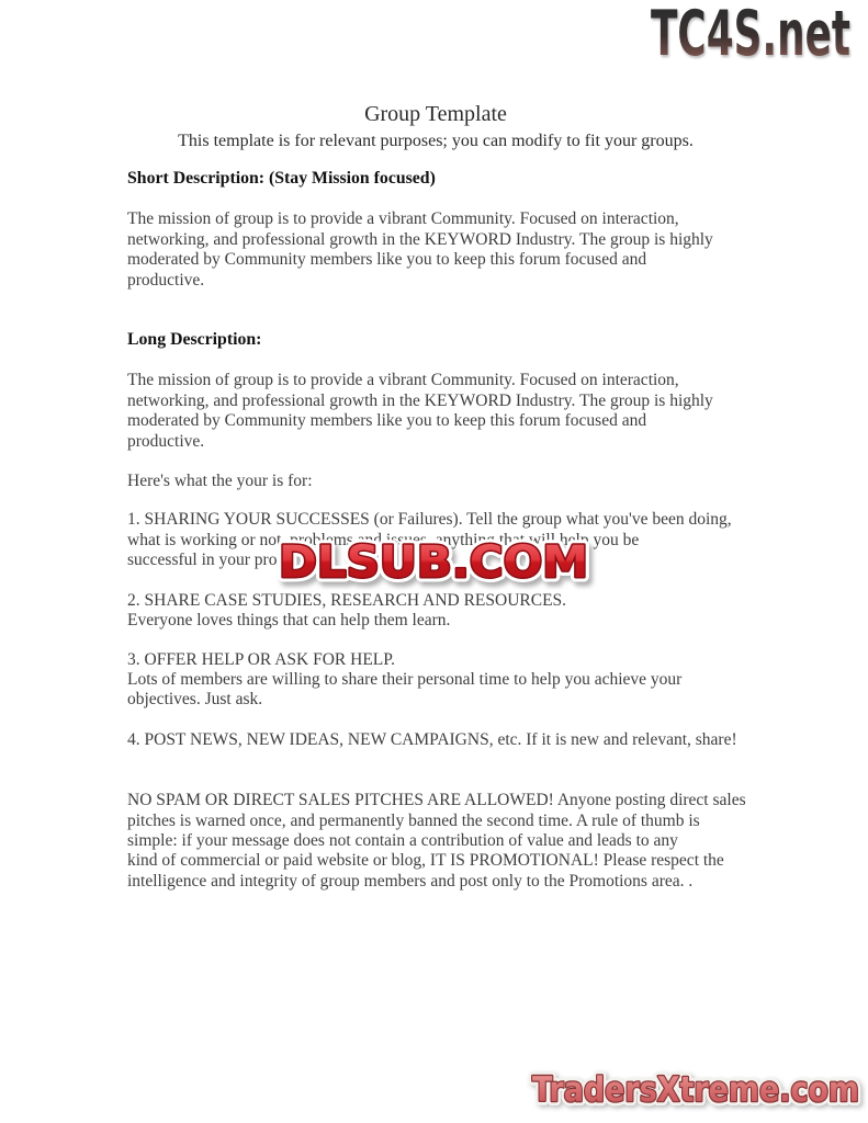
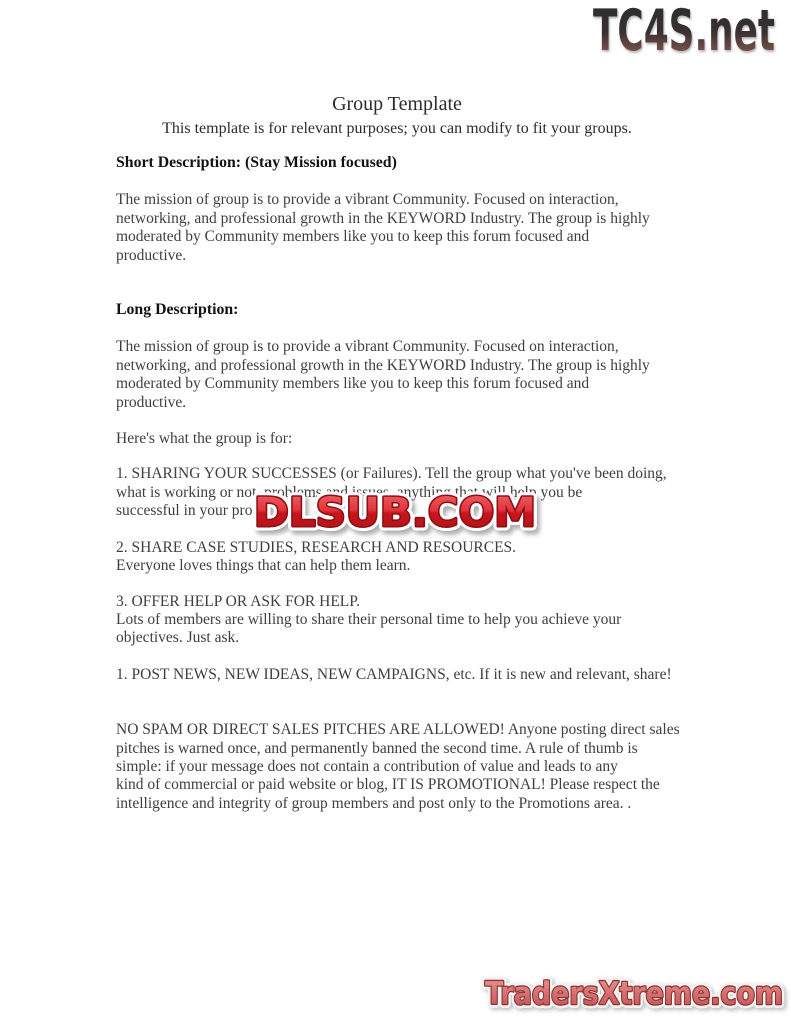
  TC4S.net
  Group Template
  This template is for relevant purposes; you can modify to fit your groups.
  Short Description: (Stay Mission focused)
  The mission of group is to provide a vibrant Community. Focused on interaction,
  networking, and professional growth in the KEYWORD Industry. The group is highly
  moderated by Community members like you to keep this forum focused and
  productive.
  Long Description:
  The mission of group is to provide a vibrant Community. Focused on interaction,
  networking, and professional growth in the KEYWORD Industry. The group is highly
  moderated by Community members like you to keep this forum focused and
  productive.
- Here's what the your is for:
+ Here's what the group is for:
  1. SHARING YOUR SUCCESSES (or Failures). Tell the group what you've been doing,
  what is working or not, problems and issues, anything that will help you be
  successful in your pro
  2. SHARE CASE STUDIES, RESEARCH AND RESOURCES.
  Everyone loves things that can help them learn.
  3. OFFER HELP OR ASK FOR HELP.
  Lots of members are willing to share their personal time to help you achieve your
  objectives. Just ask.
- 4. POST NEWS, NEW IDEAS, NEW CAMPAIGNS, etc. If it is new and relevant, share!
+ 1. POST NEWS, NEW IDEAS, NEW CAMPAIGNS, etc. If it is new and relevant, share!
  NO SPAM OR DIRECT SALES PITCHES ARE ALLOWED! Anyone posting direct sales
  pitches is warned once, and permanently banned the second time. A rule of thumb is
  simple: if your message does not contain a contribution of value and leads to any
  kind of commercial or paid website or blog, IT IS PROMOTIONAL! Please respect the
  intelligence and integrity of group members and post only to the Promotions area. .
  DLSUB.COM
  TradersXtreme.com
